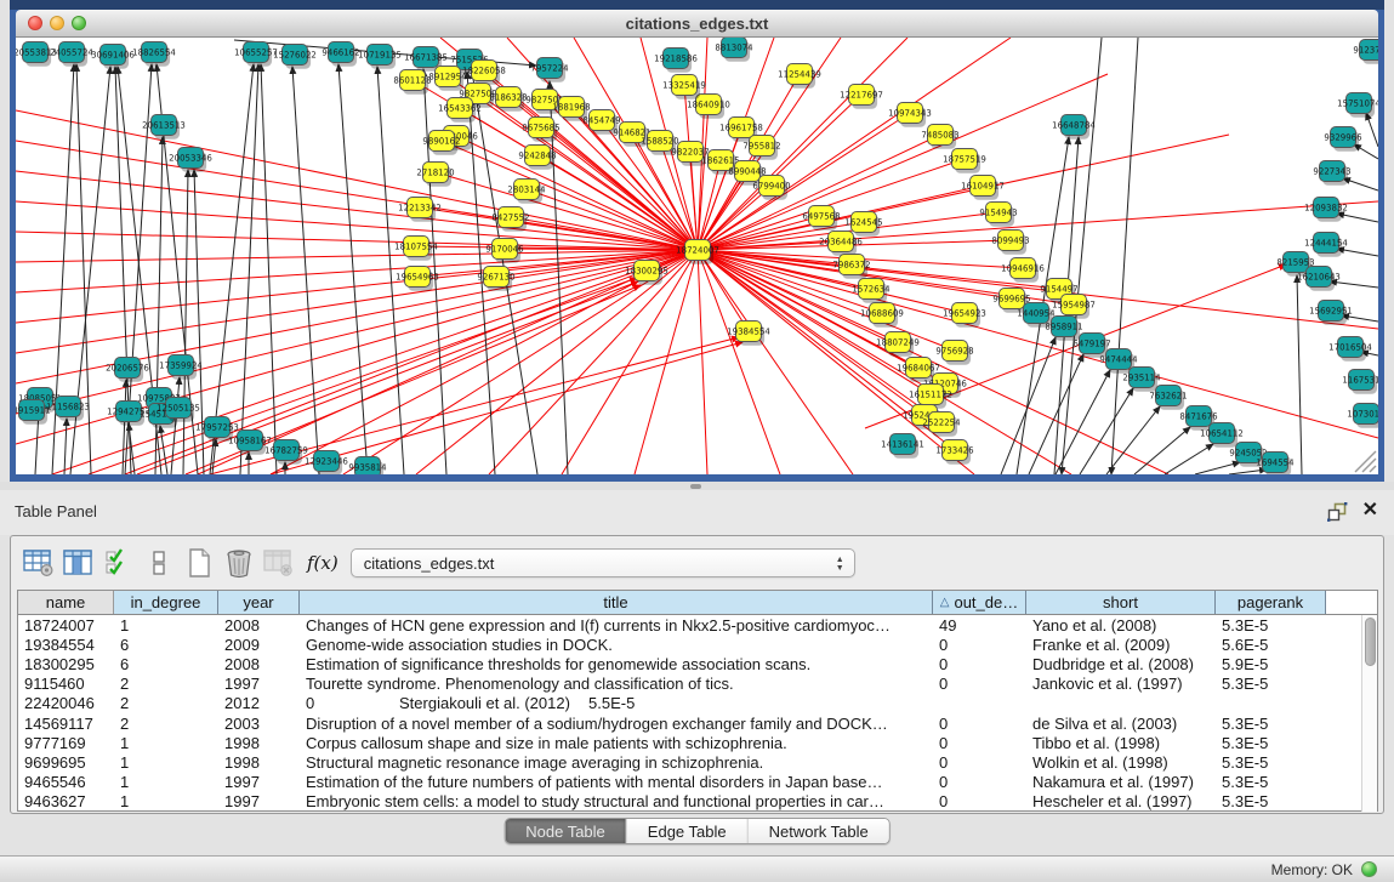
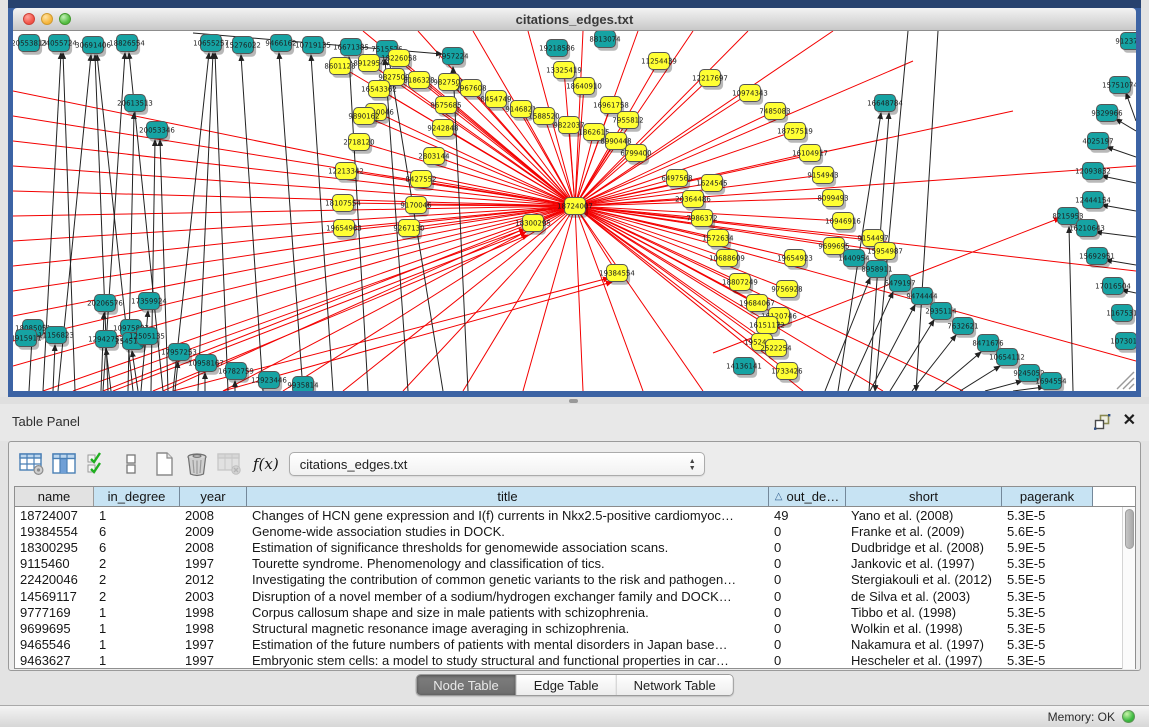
  citations_edges.txt
  20553813
  24055724
  30691406
  18826554
  10655257
  15276022
  9466162
  10719135
  16671385
  7957224
  19218586
  8813074
  20613513
  20053346
  1808505
  3915911
  11156823
  20206576
  12942757
  17359924
  12505135
  17957253
  10958167
  16782759
  12923446
  9935814
  8601128
  8912954
  18226058
  9827509
  8186328
  982750
- 1881968
+ 2967608
  16543362
  9675685
  8454749
  914682
  9890162
  1588520
  9242848
  9822037
  2718120
  2803144
  1862615
  8990448
  6799400
  16961758
  7955812
  18640910
  13325419
  12213342
  8427552
  9170046
  18107554
  9267130
  19654963
  18300295
  11254439
  12217697
  10974343
  7485083
  18757519
  16104917
  9154943
  8099493
  10946916
  9154497
  15954987
  6497568
  20364486
  1624545
  7986372
  1572634
  19384554
  10688609
  18807249
  19684067
  16151172
  2522254
  1733426
  19654923
  9756928
  9699695
  14136141
  1440954
  16648784
  8958911
  6479197
  9474444
  2935114
  7632621
  8471676
  10654112
  924505
  1694554
  15751074
  9329966
- 9227343
+ 4025197
  12093832
  12444154
  8215953
  16210643
  15692951
  17016504
  1167531
  107301
  91237
  18724007
  Table Panel
  ✕
  f(x)
  citations_edges.txt
  name
  in_degree
  year
  title
  △
  out_de…
  short
  pagerank
  18724007
  1
  2008
  Changes of HCN gene expression and I(f) currents in Nkx2.5-positive cardiomyoc…
  49
  Yano et al. (2008)
  5.3E-5
  19384554
  6
  2009
  Genome-wide association studies in DOCK.
  0
  Franke et al. (2009)
  5.6E-5
  18300295
  6
  2008
  Estimation of significance thresholds for genomewide association scans.
  0
  Dudbridge et al. (2008)
  5.9E-5
  9115460
  2
  1997
  Tourette syndrome. Phenomenology and classification of tics.
  0
  Jankovic et al. (1997)
  5.3E-5
  22420046
  2
  2012
+ Investigating the contribution of common genetic variants to the risk and pathogen…
  0
  Stergiakouli et al. (2012)
  5.5E-5
  14569117
  2
  2003
  Disruption of a novel member of a sodium/hydrogen exchanger family and DOCK…
  0
  de Silva et al. (2003)
  5.3E-5
  9777169
  1
  1998
  Corpus callosum shape and size in male patients with schizophrenia.
  0
  Tibbo et al. (1998)
  5.3E-5
  9699695
  1
  1998
  Structural magnetic resonance image averaging in schizophrenia.
  0
  Wolkin et al. (1998)
  5.3E-5
  9465546
  1
  1997
  Estimation of the future numbers of patients with mental disorders in Japan base…
  0
  Nakamura et al. (1997)
  5.3E-5
  9463627
  1
  1997
  Embryonic stem cells: a model to study structural and functional properties in car…
  0
  Hescheler et al. (1997)
  5.3E-5
  Node Table
  Edge Table
  Network Table
  Memory: OK
